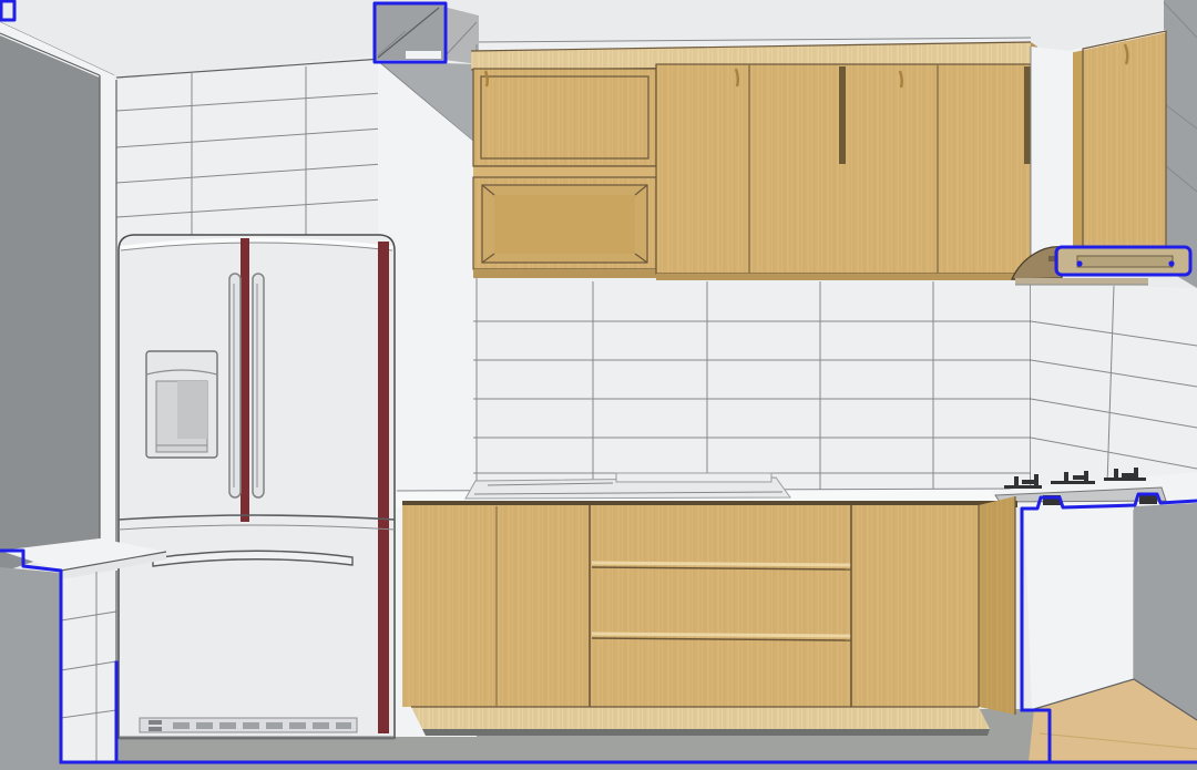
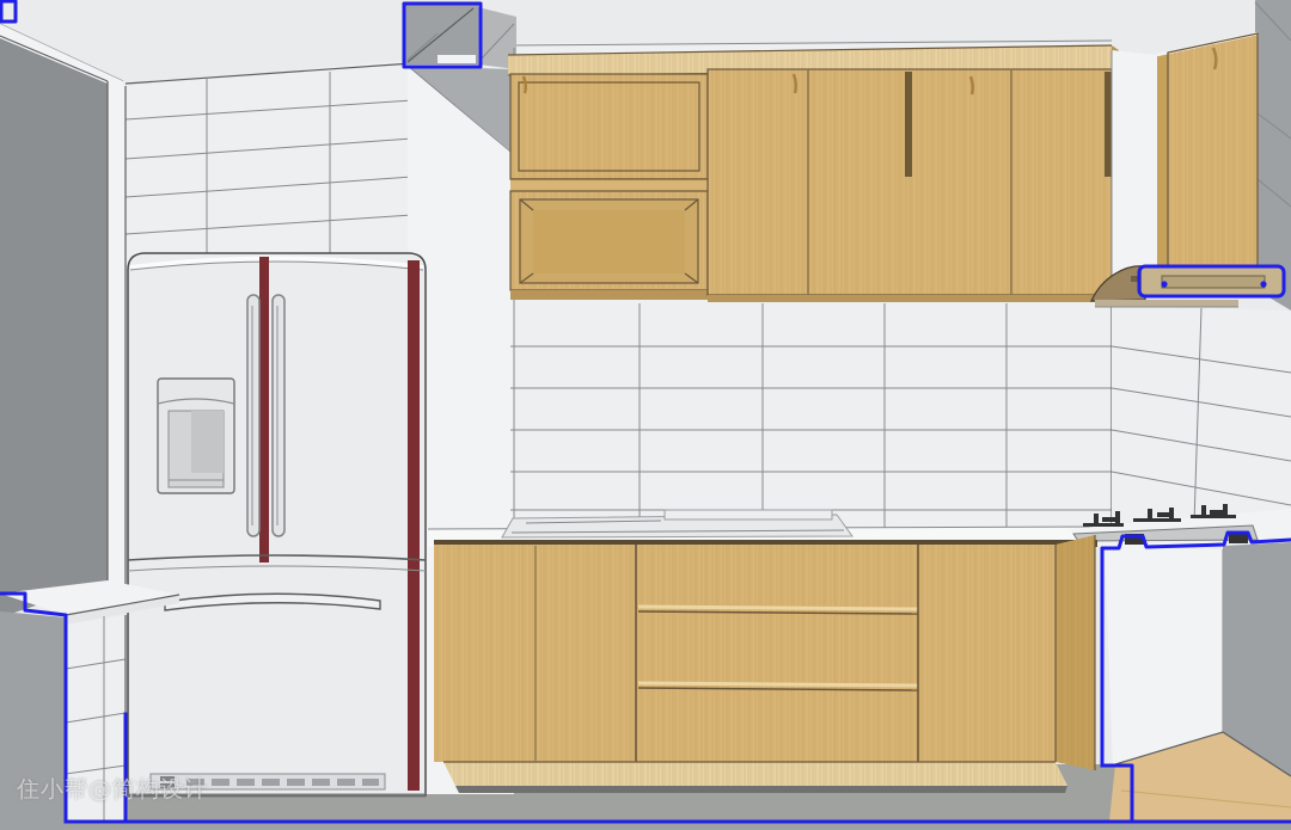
+ 住小帮@简构设计
